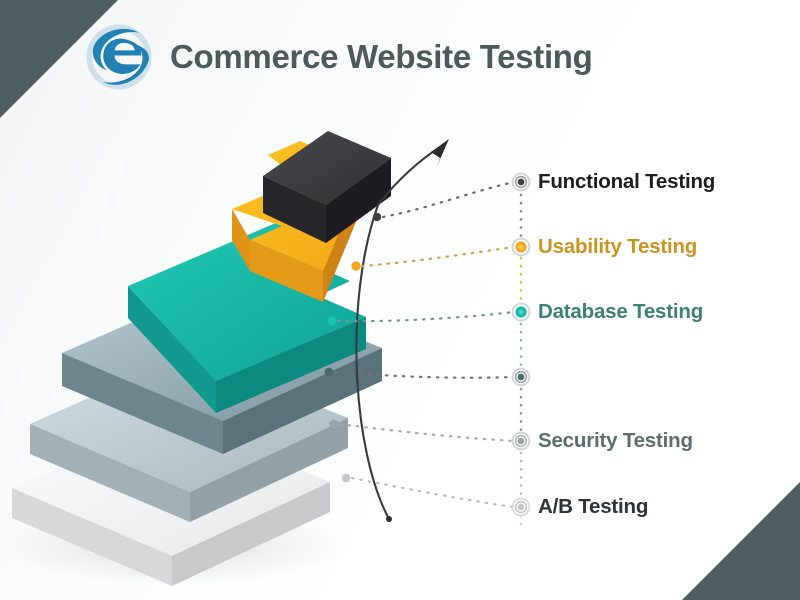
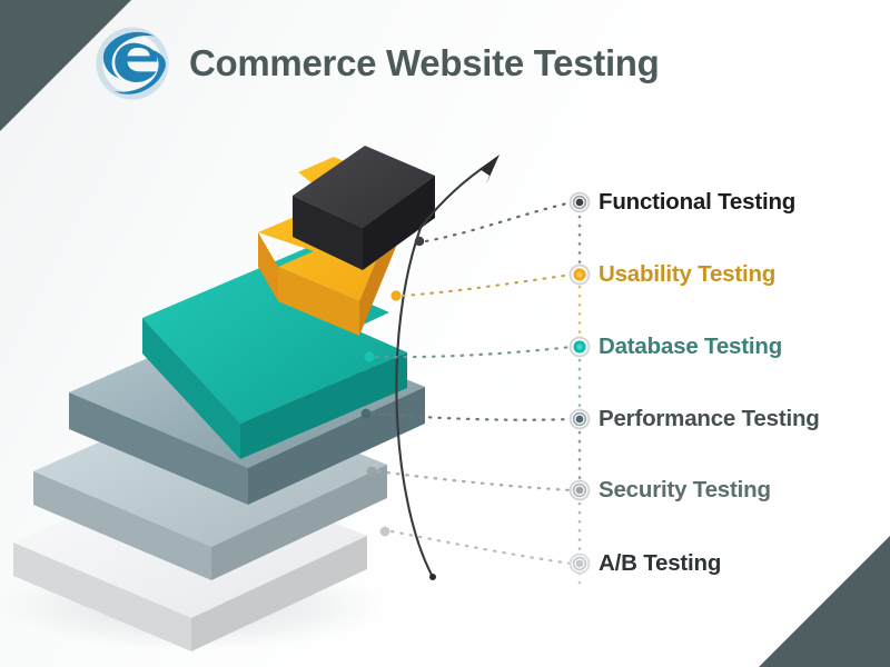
  Commerce Website Testing
  Functional Testing
  Usability Testing
  Database Testing
+ Performance Testing
  Security Testing
  A/B Testing
